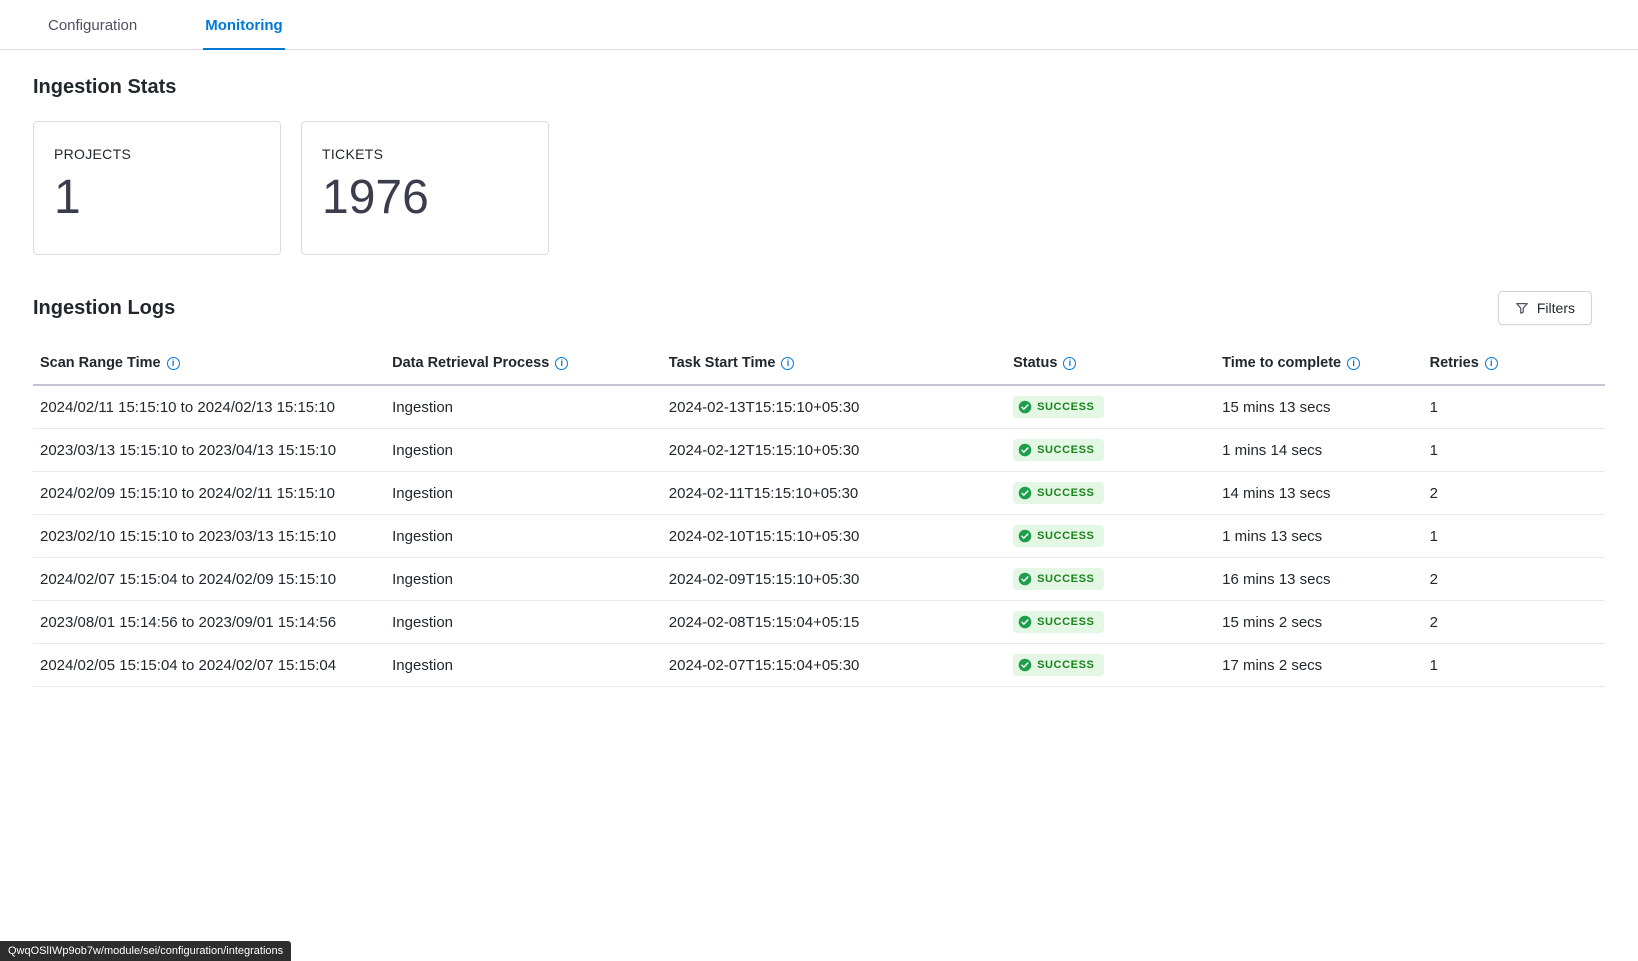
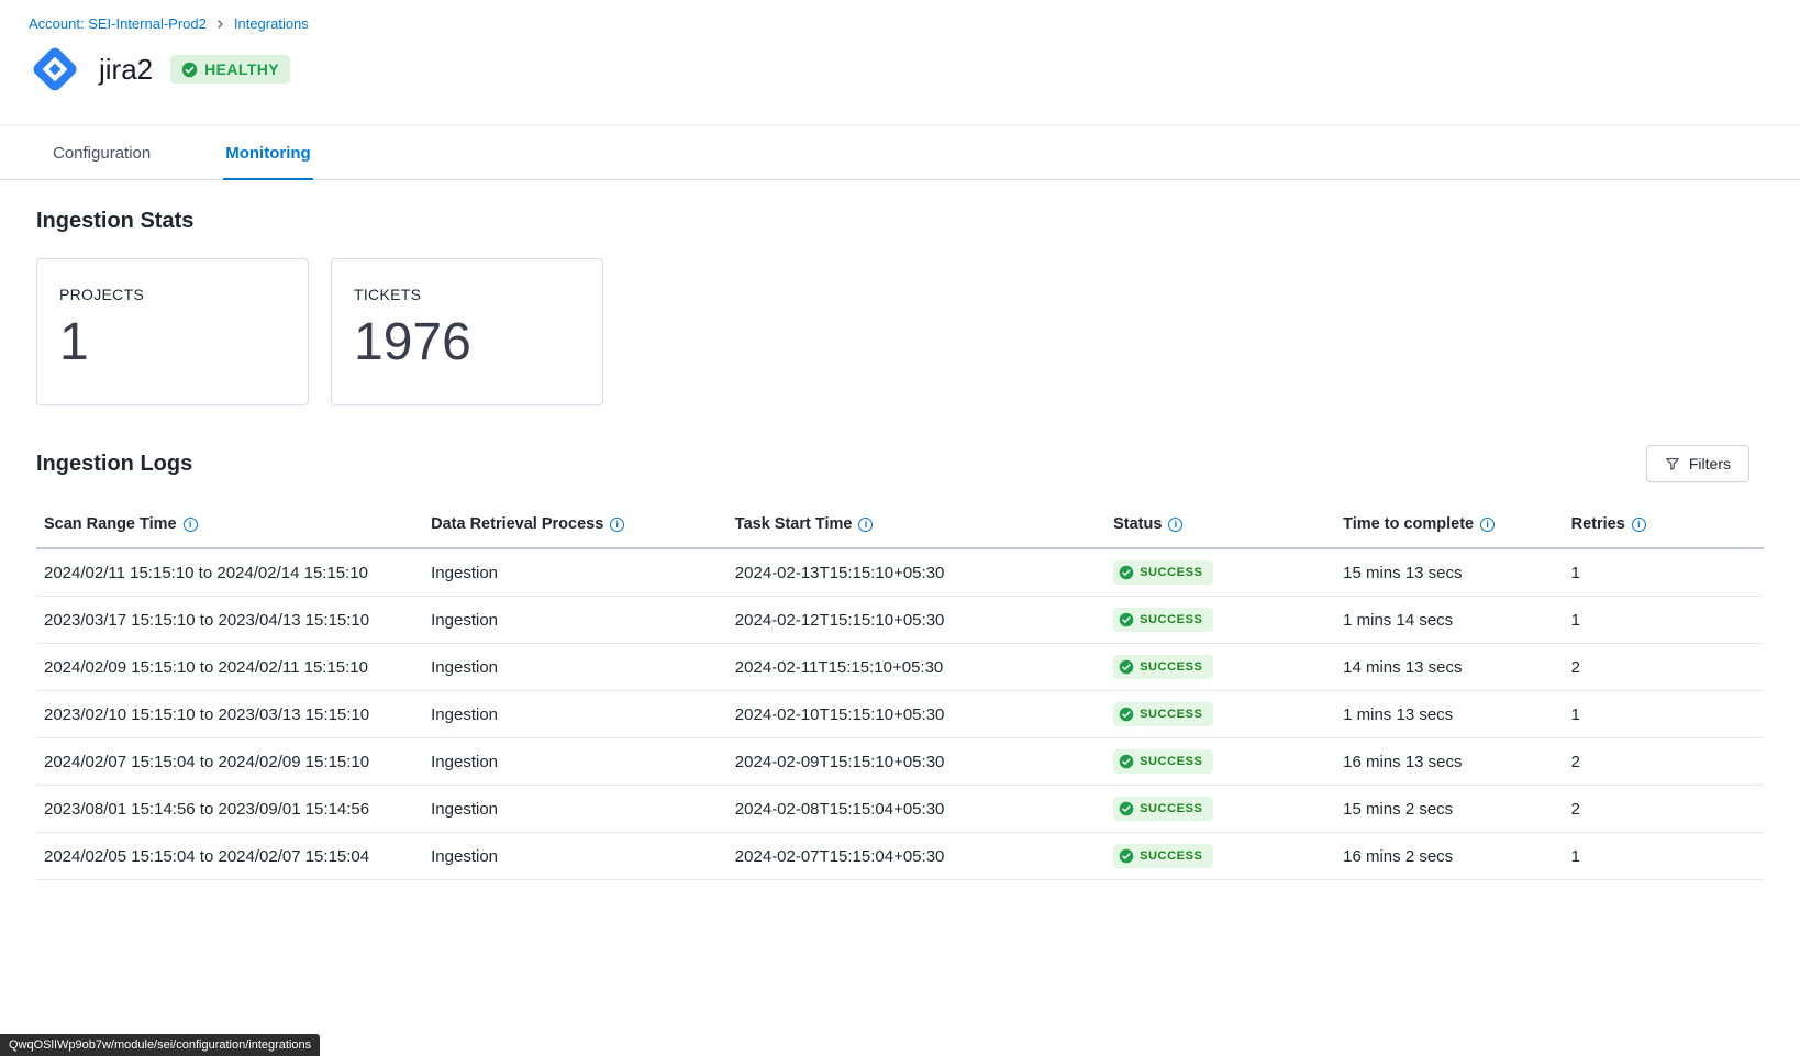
+ Account: SEI-Internal-Prod2
+ Integrations
+ jira2
+ HEALTHY
  Configuration
  Monitoring
  Ingestion Stats
  PROJECTS
  1
  TICKETS
  1976
  Ingestion Logs
  Filters
  Scan Range Time i	Data Retrieval Process i	Task Start Time i	Status i	Time to complete i	Retries i
- 2024/02/11 15:15:10 to 2024/02/13 15:15:10	Ingestion	2024-02-13T15:15:10+05:30	SUCCESS	15 mins 13 secs	1
+ 2024/02/11 15:15:10 to 2024/02/14 15:15:10	Ingestion	2024-02-13T15:15:10+05:30	SUCCESS	15 mins 13 secs	1
- 2023/03/13 15:15:10 to 2023/04/13 15:15:10	Ingestion	2024-02-12T15:15:10+05:30	SUCCESS	1 mins 14 secs	1
+ 2023/03/17 15:15:10 to 2023/04/13 15:15:10	Ingestion	2024-02-12T15:15:10+05:30	SUCCESS	1 mins 14 secs	1
  2024/02/09 15:15:10 to 2024/02/11 15:15:10	Ingestion	2024-02-11T15:15:10+05:30	SUCCESS	14 mins 13 secs	2
  2023/02/10 15:15:10 to 2023/03/13 15:15:10	Ingestion	2024-02-10T15:15:10+05:30	SUCCESS	1 mins 13 secs	1
  2024/02/07 15:15:04 to 2024/02/09 15:15:10	Ingestion	2024-02-09T15:15:10+05:30	SUCCESS	16 mins 13 secs	2
- 2023/08/01 15:14:56 to 2023/09/01 15:14:56	Ingestion	2024-02-08T15:15:04+05:15	SUCCESS	15 mins 2 secs	2
+ 2023/08/01 15:14:56 to 2023/09/01 15:14:56	Ingestion	2024-02-08T15:15:04+05:30	SUCCESS	15 mins 2 secs	2
- 2024/02/05 15:15:04 to 2024/02/07 15:15:04	Ingestion	2024-02-07T15:15:04+05:30	SUCCESS	17 mins 2 secs	1
+ 2024/02/05 15:15:04 to 2024/02/07 15:15:04	Ingestion	2024-02-07T15:15:04+05:30	SUCCESS	16 mins 2 secs	1
  QwqOSlIWp9ob7w/module/sei/configuration/integrations
